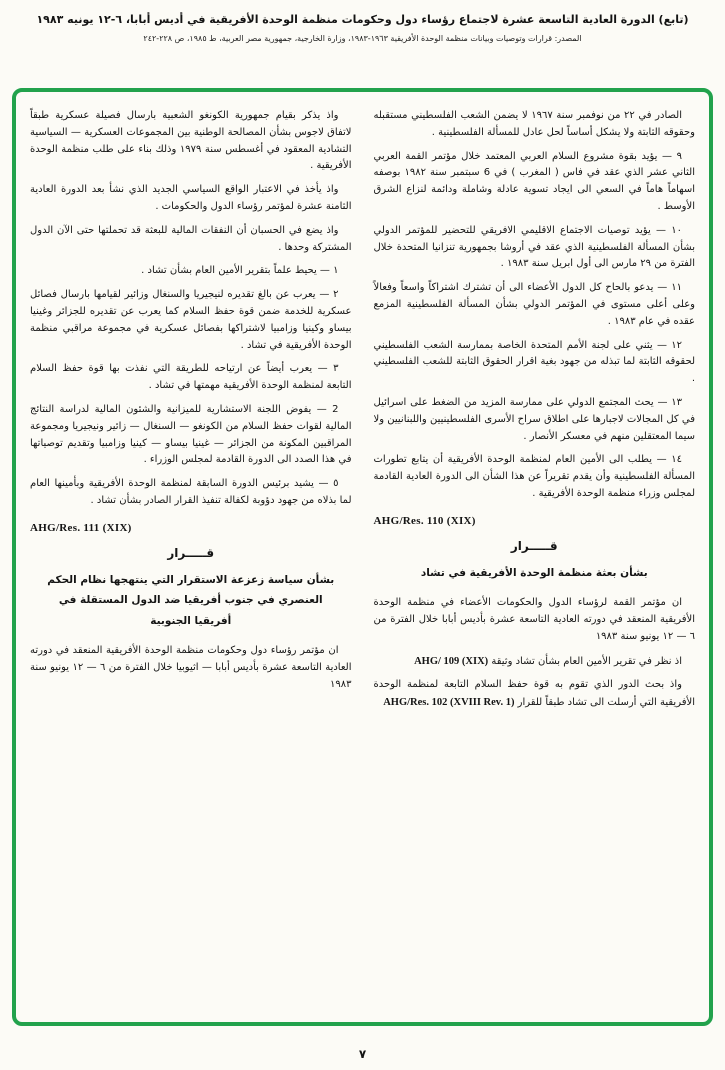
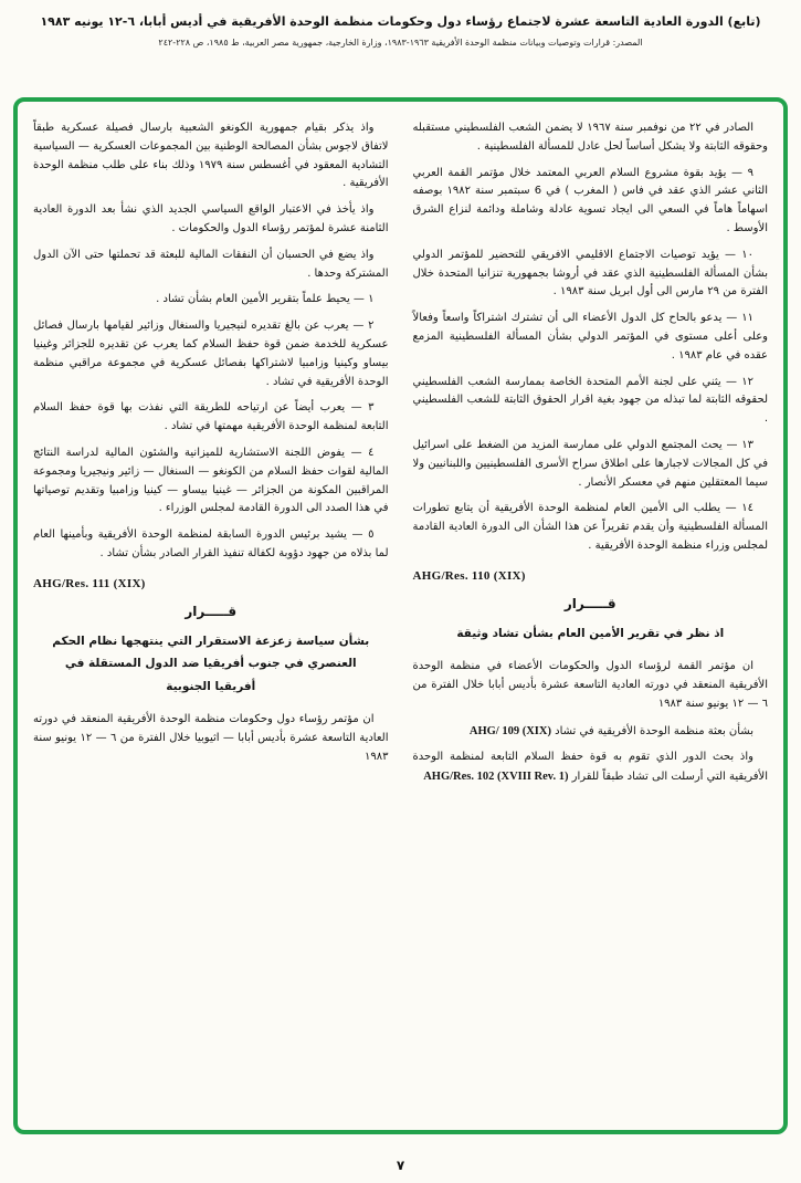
  (تابع) الدورة العادية التاسعة عشرة لاجتماع رؤساء دول وحكومات منظمة الوحدة الأفريقية في أديس أبابا، ٦-١٢ يونيه ١٩٨٣
  المصدر: قرارات وتوصيات وبيانات منظمة الوحدة الأفريقية ١٩٦٣-١٩٨٣، وزارة الخارجية، جمهورية مصر العربية، ط ١٩٨٥، ص ٢٢٨-٢٤٢
  الصادر في ٢٢ من نوفمبر سنة ١٩٦٧ لا يضمن الشعب الفلسطيني مستقبله وحقوقه الثابتة ولا يشكل أساساً لحل عادل للمسألة الفلسطينية .
  ٩ — يؤيد بقوة مشروع السلام العربي المعتمد خلال مؤتمر القمة العربي الثاني عشر الذي عقد في فاس ( المغرب ) في 6 سبتمبر سنة ١٩٨٢ بوصفه اسهاماً هاماً في السعي الى ايجاد تسوية عادلة وشاملة ودائمة لنزاع الشرق الأوسط .
  ١٠ — يؤيد توصيات الاجتماع الاقليمي الافريقي للتحضير للمؤتمر الدولي بشأن المسألة الفلسطينية الذي عقد في أروشا بجمهورية تنزانيا المتحدة خلال الفترة من ٢٩ مارس الى أول ابريل سنة ١٩٨٣ .
  ١١ — يدعو بالحاح كل الدول الأعضاء الى أن تشترك اشتراكاً واسعاً وفعالاً وعلى أعلى مستوى في المؤتمر الدولي بشأن المسألة الفلسطينية المزمع عقده في عام ١٩٨٣ .
  ١٢ — يثني على لجنة الأمم المتحدة الخاصة بممارسة الشعب الفلسطيني لحقوقه الثابتة لما تبذله من جهود بغية اقرار الحقوق الثابتة للشعب الفلسطيني .
  ١٣ — يحث المجتمع الدولي على ممارسة المزيد من الضغط على اسرائيل في كل المجالات لاجبارها على اطلاق سراح الأسرى الفلسطينيين واللبنانيين ولا سيما المعتقلين منهم في معسكر الأنصار .
  ١٤ — يطلب الى الأمين العام لمنظمة الوحدة الأفريقية أن يتابع تطورات المسألة الفلسطينية وأن يقدم تقريراً عن هذا الشأن الى الدورة العادية القادمة لمجلس وزراء منظمة الوحدة الأفريقية .
  AHG/Res. 110 (XIX)
  قـــــرار
- بشأن بعثة منظمة الوحدة الأفريقية في تشاد
+ اذ نظر في تقرير الأمين العام بشأن تشاد وثيقة
  ان مؤتمر القمة لرؤساء الدول والحكومات الأعضاء في منظمة الوحدة الأفريقية المنعقد في دورته العادية التاسعة عشرة بأديس أبابا خلال الفترة من ٦ — ١٢ يونيو سنة ١٩٨٣
- اذ نظر في تقرير الأمين العام بشأن تشاد وثيقة AHG/ 109 (XIX)
+ بشأن بعثة منظمة الوحدة الأفريقية في تشاد AHG/ 109 (XIX)
  واذ بحث الدور الذي تقوم به قوة حفظ السلام التابعة لمنظمة الوحدة الأفريقية التي أرسلت الى تشاد طبقاً للقرار AHG/Res. 102 (XVIII Rev. 1)
  واذ يذكر بقيام جمهورية الكونغو الشعبية بارسال فصيلة عسكرية طبقاً لاتفاق لاجوس بشأن المصالحة الوطنية بين المجموعات العسكرية — السياسية التشادية المعقود في أغسطس سنة ١٩٧٩ وذلك بناء على طلب منظمة الوحدة الأفريقية .
  واذ يأخذ في الاعتبار الواقع السياسي الجديد الذي نشأ بعد الدورة العادية الثامنة عشرة لمؤتمر رؤساء الدول والحكومات .
  واذ يضع في الحسبان أن النفقات المالية للبعثة قد تحملتها حتى الآن الدول المشتركة وحدها .
  ١ — يحيط علماً بتقرير الأمين العام بشأن تشاد .
  ٢ — يعرب عن بالغ تقديره لنيجيريا والسنغال وزائير لقيامها بارسال فصائل عسكرية للخدمة ضمن قوة حفظ السلام كما يعرب عن تقديره للجزائر وغينيا بيساو وكينيا وزامبيا لاشتراكها بفصائل عسكرية في مجموعة مراقبي منظمة الوحدة الأفريقية في تشاد .
  ٣ — يعرب أيضاً عن ارتياحه للطريقة التي نفذت بها قوة حفظ السلام التابعة لمنظمة الوحدة الأفريقية مهمتها في تشاد .
- 2 — يفوض اللجنة الاستشارية للميزانية والشئون المالية لدراسة النتائج المالية لقوات حفظ السلام من الكونغو — السنغال — زائير ونيجيريا ومجموعة المراقبين المكونة من الجزائر — غينيا بيساو — كينيا وزامبيا وتقديم توصياتها في هذا الصدد الى الدورة القادمة لمجلس الوزراء .
+ ٤ — يفوض اللجنة الاستشارية للميزانية والشئون المالية لدراسة النتائج المالية لقوات حفظ السلام من الكونغو — السنغال — زائير ونيجيريا ومجموعة المراقبين المكونة من الجزائر — غينيا بيساو — كينيا وزامبيا وتقديم توصياتها في هذا الصدد الى الدورة القادمة لمجلس الوزراء .
  ٥ — يشيد برئيس الدورة السابقة لمنظمة الوحدة الأفريقية وبأمينها العام لما بذلاه من جهود دؤوبة لكفالة تنفيذ القرار الصادر بشأن تشاد .
  AHG/Res. 111 (XIX)
  قـــــرار
  بشأن سياسة زعزعة الاستقرار التي ينتهجها نظام الحكم العنصري في جنوب أفريقيا ضد الدول المستقلة في أفريقيا الجنوبية
  ان مؤتمر رؤساء دول وحكومات منظمة الوحدة الأفريقية المنعقد في دورته العادية التاسعة عشرة بأديس أبابا — اثيوبيا خلال الفترة من ٦ — ١٢ يونيو سنة ١٩٨٣
  ٧
